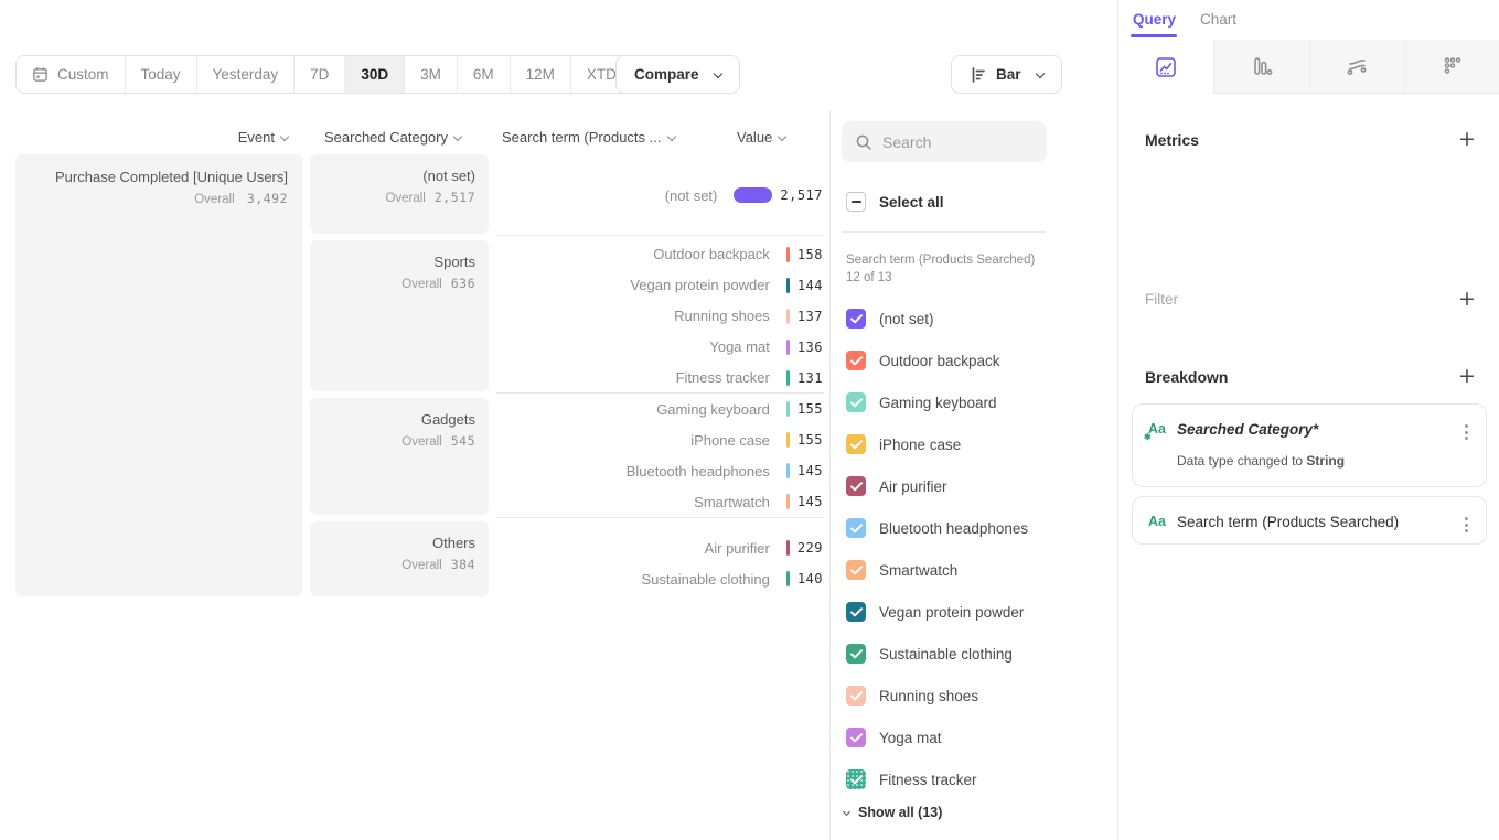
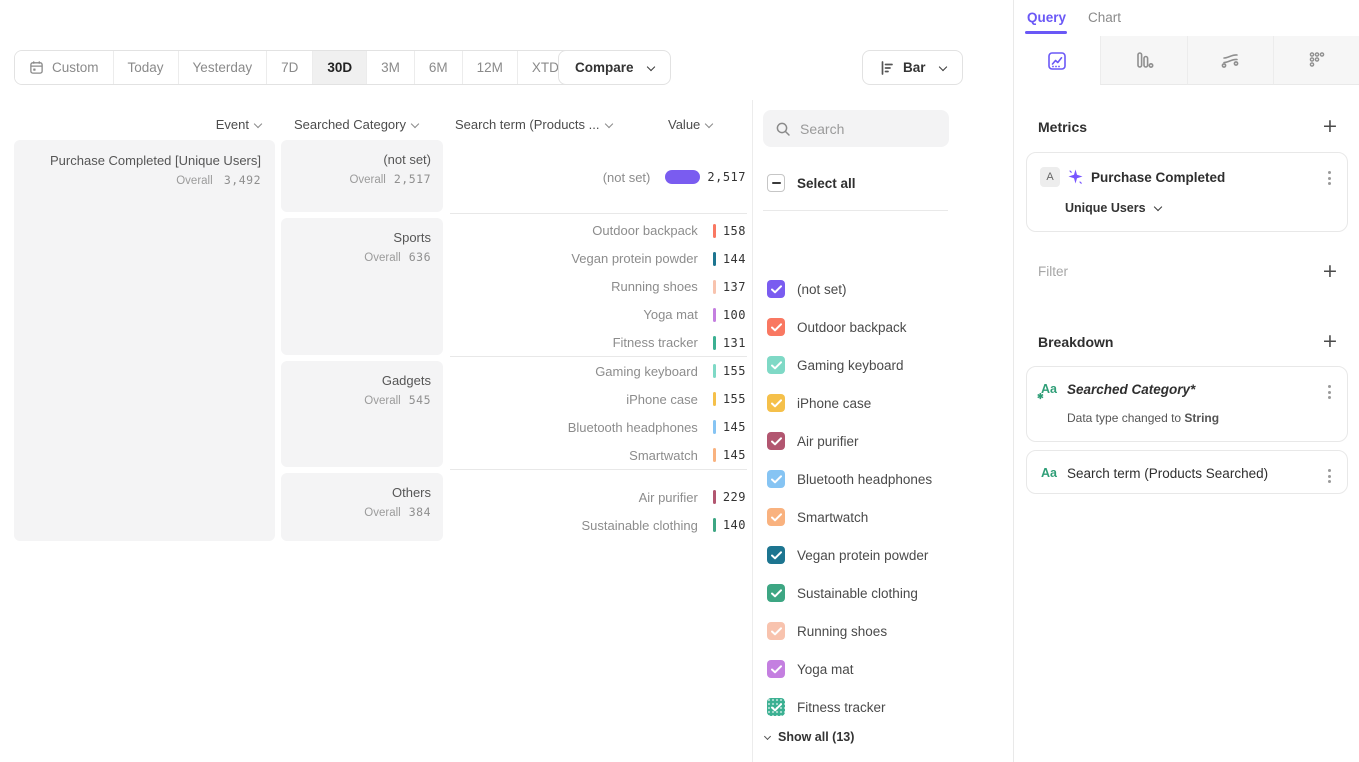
  Custom
  Today
  Yesterday
  7D
  30D
  3M
  6M
  12M
  XTD
  Compare
  Bar
  Event
  Searched Category
  Search term (Products ...
  Value
  Purchase Completed [Unique Users]
  Overall 3,492
  (not set)
  Overall 2,517
  (not set)
  2,517
  Sports
  Overall 636
  Outdoor backpack
  158
  Vegan protein powder
  144
  Running shoes
  137
  Yoga mat
- 136
+ 100
  Fitness tracker
  131
  Gadgets
  Overall 545
  Gaming keyboard
  155
  iPhone case
  155
  Bluetooth headphones
  145
  Smartwatch
  145
  Others
  Overall 384
  Air purifier
  229
  Sustainable clothing
  140
  Search
  Select all
- Search term (Products Searched) 12 of 13
  (not set)
  Outdoor backpack
  Gaming keyboard
  iPhone case
  Air purifier
  Bluetooth headphones
  Smartwatch
  Vegan protein powder
  Sustainable clothing
  Running shoes
  Yoga mat
  Fitness tracker
  Show all (13)
  Query
  Chart
  Metrics
  +
+ A
+ Purchase Completed
+ Unique Users
  Filter
  +
  Breakdown
  +
  Aa
  ✱
  Searched Category*
  Data type changed to String
  Aa
  Search term (Products Searched)
